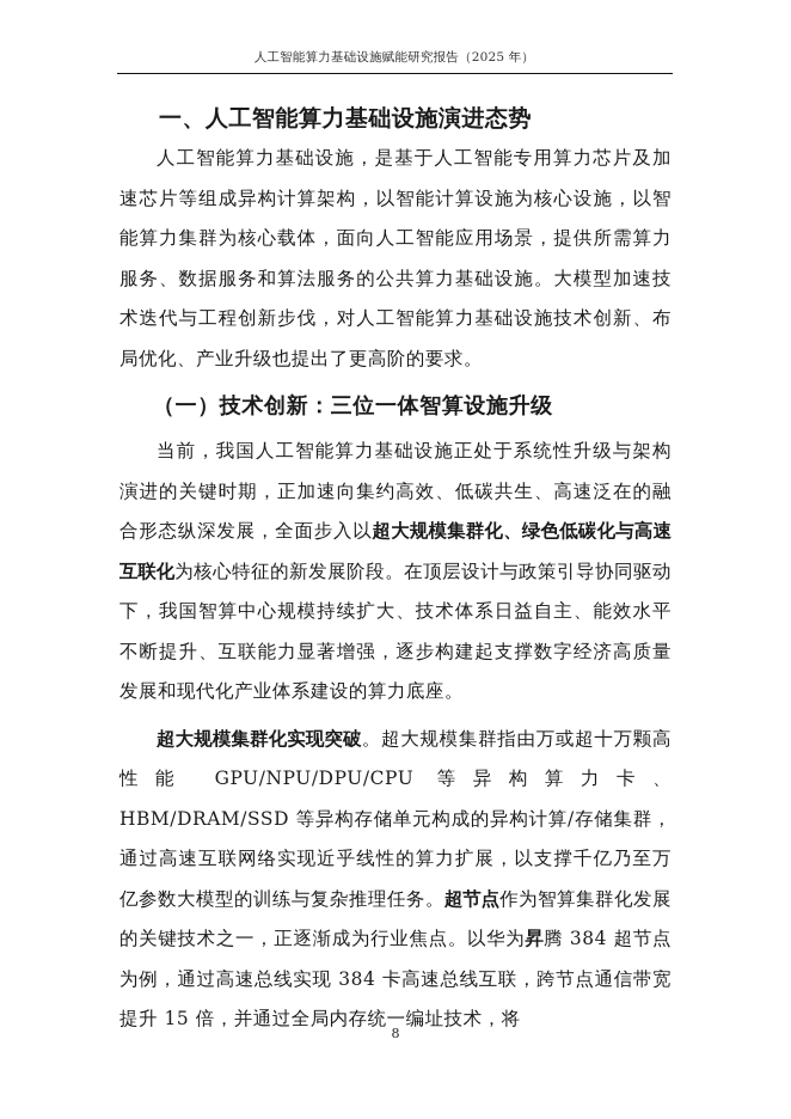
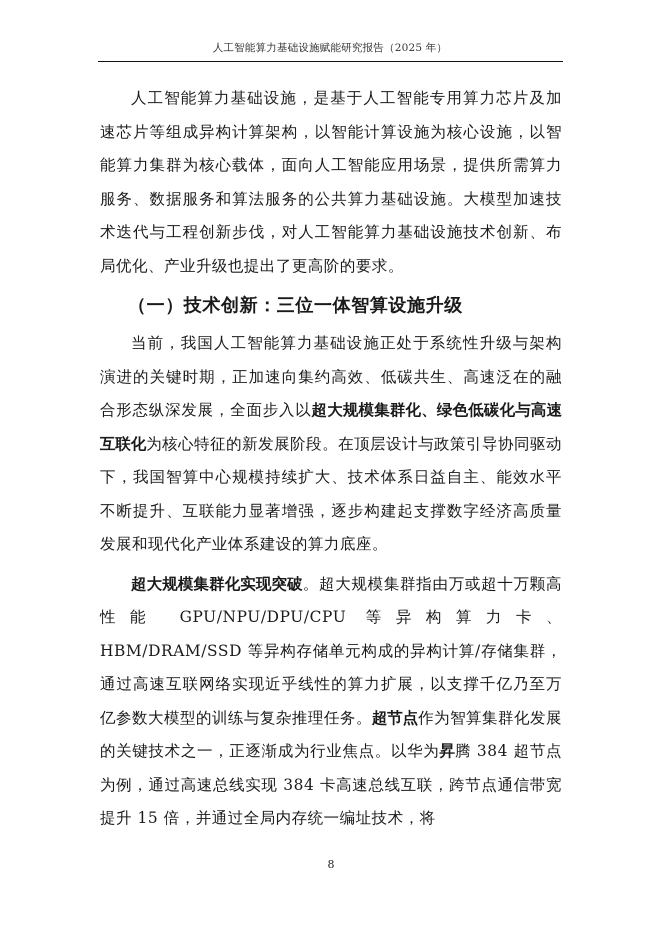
  人工智能算力基础设施赋能研究报告（2025 年）
- 一、人工智能算力基础设施演进态势
  人工智能算力基础设施，是基于人工智能专用算力芯片及加速芯片等组成异构计算架构，以智能计算设施为核心设施，以智能算力集群为核心载体，面向人工智能应用场景，提供所需算力服务、数据服务和算法服务的公共算力基础设施。大模型加速技术迭代与工程创新步伐，对人工智能算力基础设施技术创新、布局优化、产业升级也提出了更高阶的要求。
  （一）技术创新：三位一体智算设施升级
  当前，我国人工智能算力基础设施正处于系统性升级与架构演进的关键时期，正加速向集约高效、低碳共生、高速泛在的融合形态纵深发展，全面步入以超大规模集群化、绿色低碳化与高速互联化为核心特征的新发展阶段。在顶层设计与政策引导协同驱动下，我国智算中心规模持续扩大、技术体系日益自主、能效水平不断提升、互联能力显著增强，逐步构建起支撑数字经济高质量发展和现代化产业体系建设的算力底座。
  超大规模集群化实现突破。超大规模集群指由万或超十万颗高性能 GPU/NPU/DPU/CPU 等异构算力卡、HBM/DRAM/SSD 等异构存储单元构成的异构计算/存储集群，通过高速互联网络实现近乎线性的算力扩展，以支撑千亿乃至万亿参数大模型的训练与复杂推理任务。超节点作为智算集群化发展的关键技术之一，正逐渐成为行业焦点。以华为昇腾 384 超节点为例，通过高速总线实现 384 卡高速总线互联，跨节点通信带宽提升 15 倍，并通过全局内存统一编址技术，将
  8
